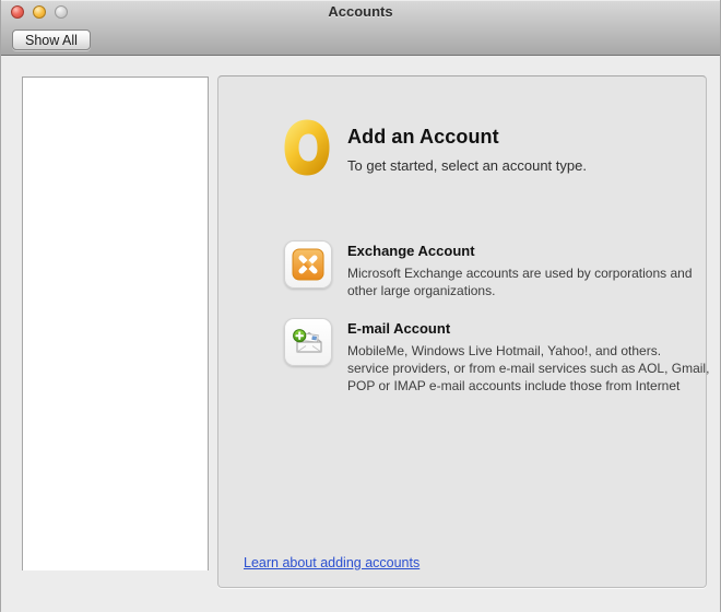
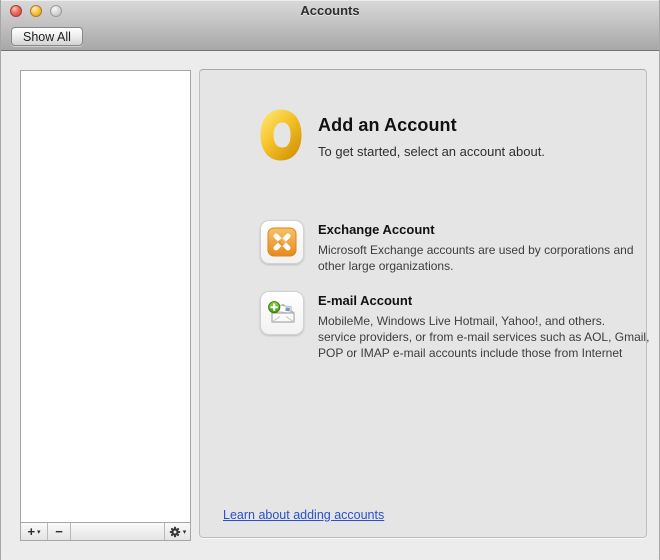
  Accounts
  Show All
+ +
+ −
  Add an Account
- To get started, select an account type.
+ To get started, select an account about.
  Exchange Account
  Microsoft Exchange accounts are used by corporations and
  other large organizations.
  E-mail Account
  MobileMe, Windows Live Hotmail, Yahoo!, and others.
  service providers, or from e-mail services such as AOL, Gmail,
  POP or IMAP e-mail accounts include those from Internet
  Learn about adding accounts
